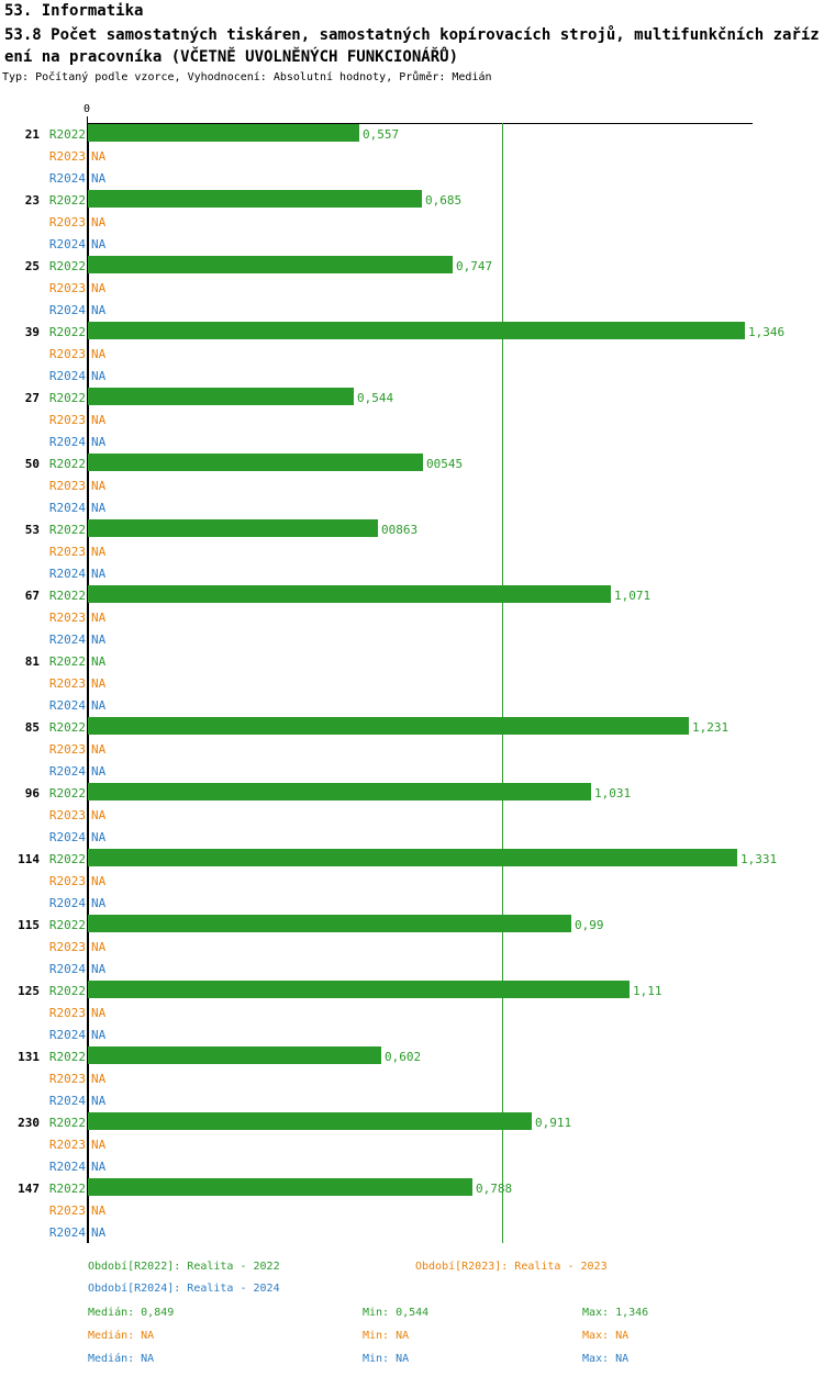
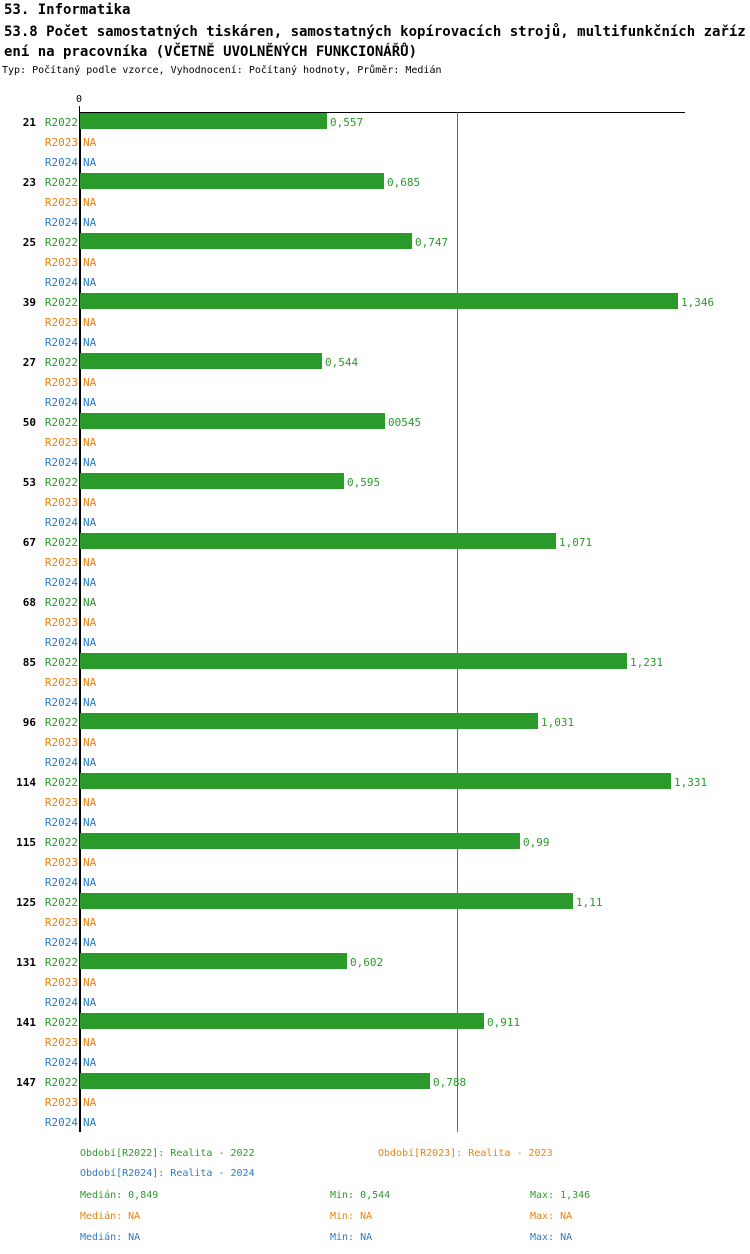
  53. Informatika
  53.8 Počet samostatných tiskáren, samostatných kopírovacích strojů, multifunkčních zařízení na pracovníka (VČETNĚ UVOLNĚNÝCH FUNKCIONÁŘŮ)
- Typ: Počítaný podle vzorce, Vyhodnocení: Absolutní hodnoty, Průměr: Medián
+ Typ: Počítaný podle vzorce, Vyhodnocení: Počítaný hodnoty, Průměr: Medián
  0
  21
  R2022
  0,557
  R2023
  NA
  R2024
  NA
  23
  R2022
  0,685
  R2023
  NA
  R2024
  NA
  25
  R2022
  0,747
  R2023
  NA
  R2024
  NA
  39
  R2022
  1,346
  R2023
  NA
  R2024
  NA
  27
  R2022
  0,544
  R2023
  NA
  R2024
  NA
  50
  R2022
  00545
  R2023
  NA
  R2024
  NA
  53
  R2022
- 00863
+ 0,595
  R2023
  NA
  R2024
  NA
  67
  R2022
  1,071
  R2023
  NA
  R2024
  NA
- 81
+ 68
  R2022
  NA
  R2023
  NA
  R2024
  NA
  85
  R2022
  1,231
  R2023
  NA
  R2024
  NA
  96
  R2022
  1,031
  R2023
  NA
  R2024
  NA
  114
  R2022
  1,331
  R2023
  NA
  R2024
  NA
  115
  R2022
  0,99
  R2023
  NA
  R2024
  NA
  125
  R2022
  1,11
  R2023
  NA
  R2024
  NA
  131
  R2022
  0,602
  R2023
  NA
  R2024
  NA
- 230
+ 141
  R2022
  0,911
  R2023
  NA
  R2024
  NA
  147
  R2022
  0,788
  R2023
  NA
  R2024
  NA
  Období[R2022]: Realita - 2022
  Období[R2023]: Realita - 2023
  Období[R2024]: Realita - 2024
  Medián: 0,849
  Min: 0,544
  Max: 1,346
  Medián: NA
  Min: NA
  Max: NA
  Medián: NA
  Min: NA
  Max: NA
